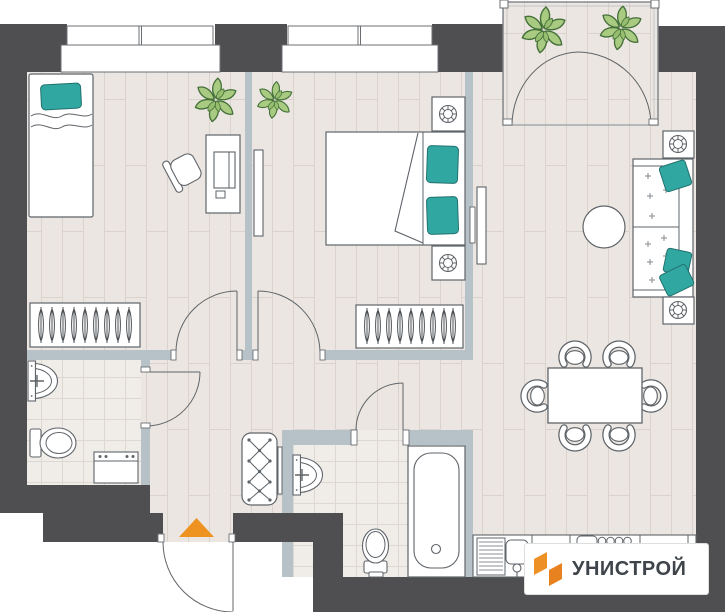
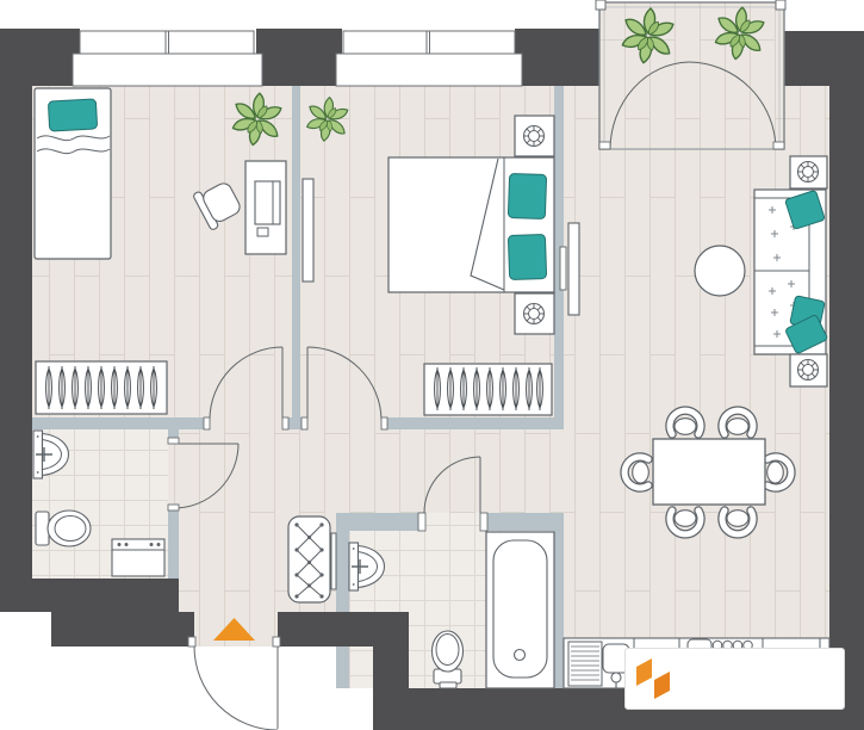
- УНИСТРОЙ
